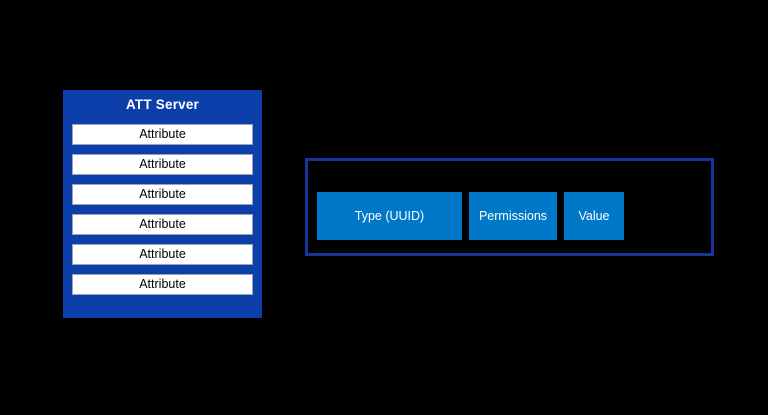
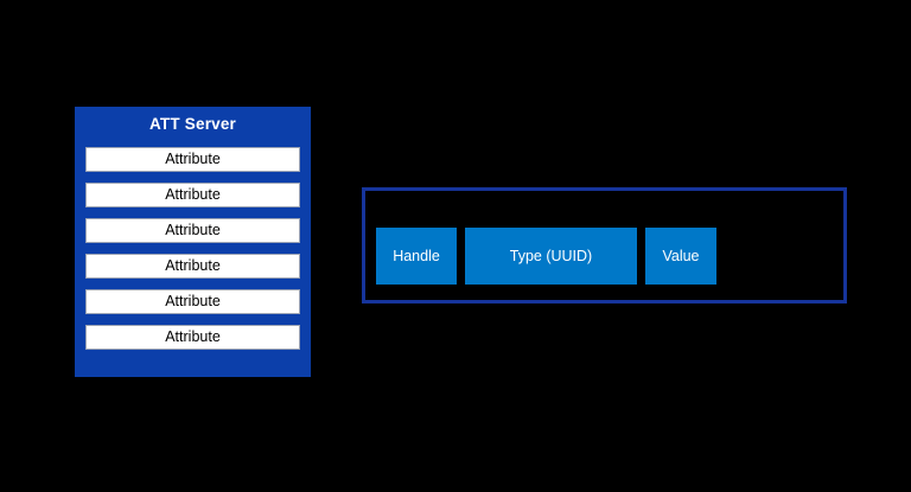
  ATT Server
  Attribute
  Attribute
  Attribute
  Attribute
  Attribute
  Attribute
+ Handle
  Type (UUID)
- Permissions
  Value
